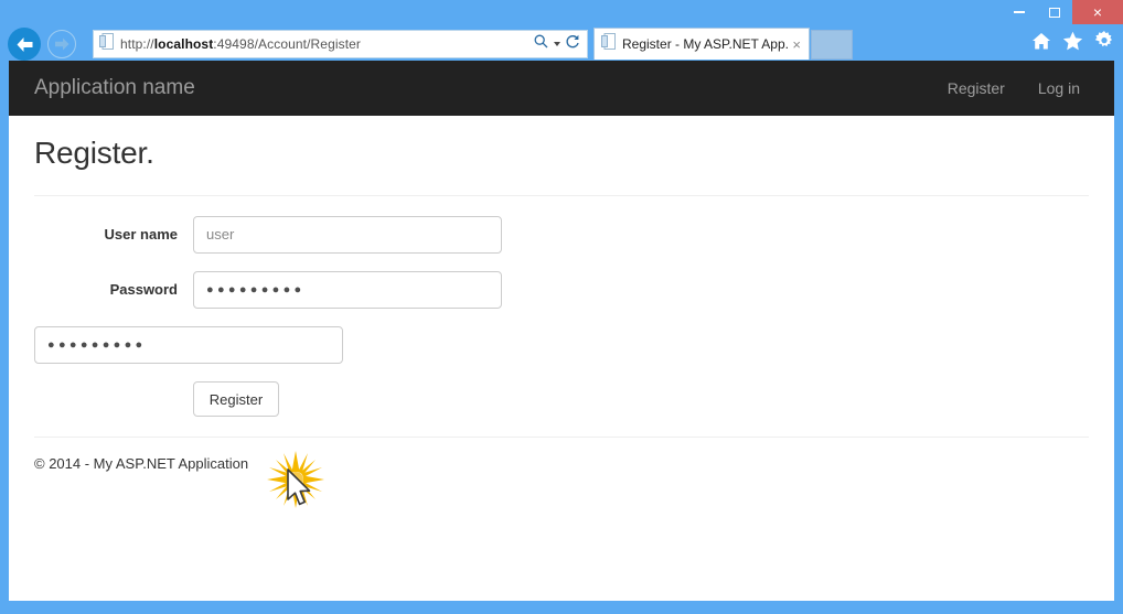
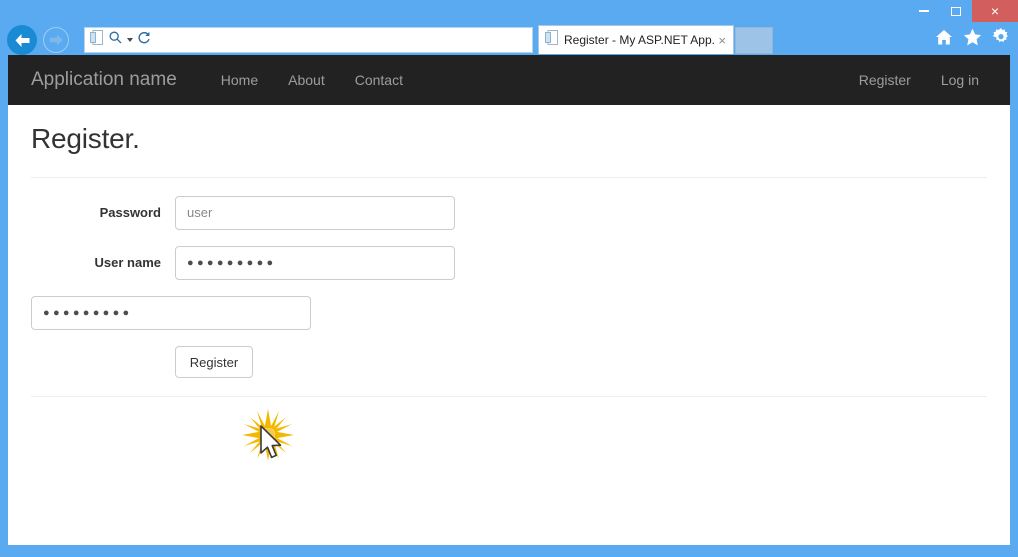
  ×
- http://localhost:49498/Account/Register
  Register - My ASP.NET App.
  ×
  Application name
+ Home
+ About
+ Contact
  Register
  Log in
  Register.
- User name
+ Password
  user
- Password
+ User name
  ●●●●●●●●●
  ●●●●●●●●●
  Register
- © 2014 - My ASP.NET Application
